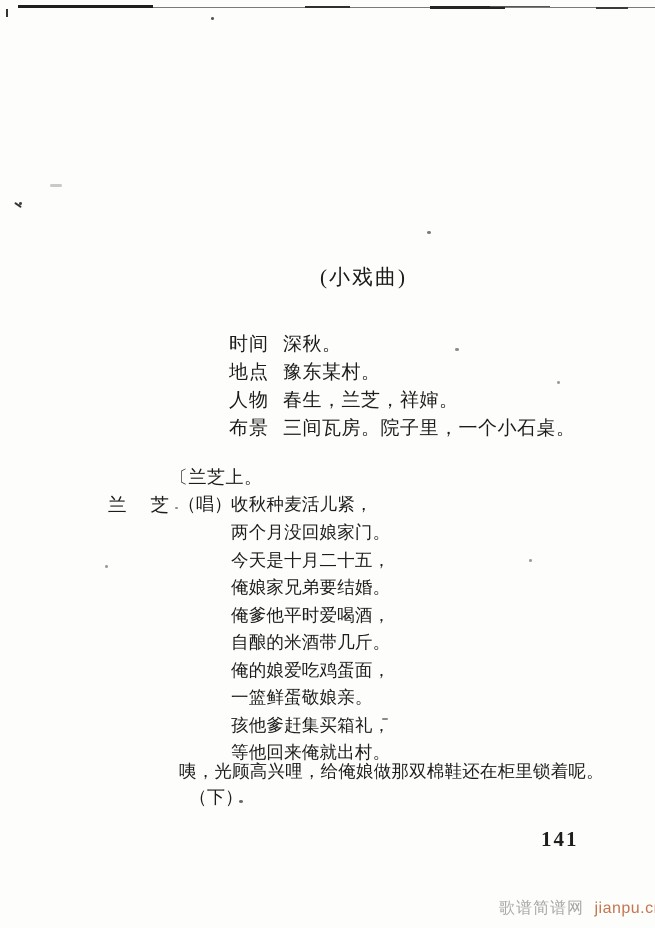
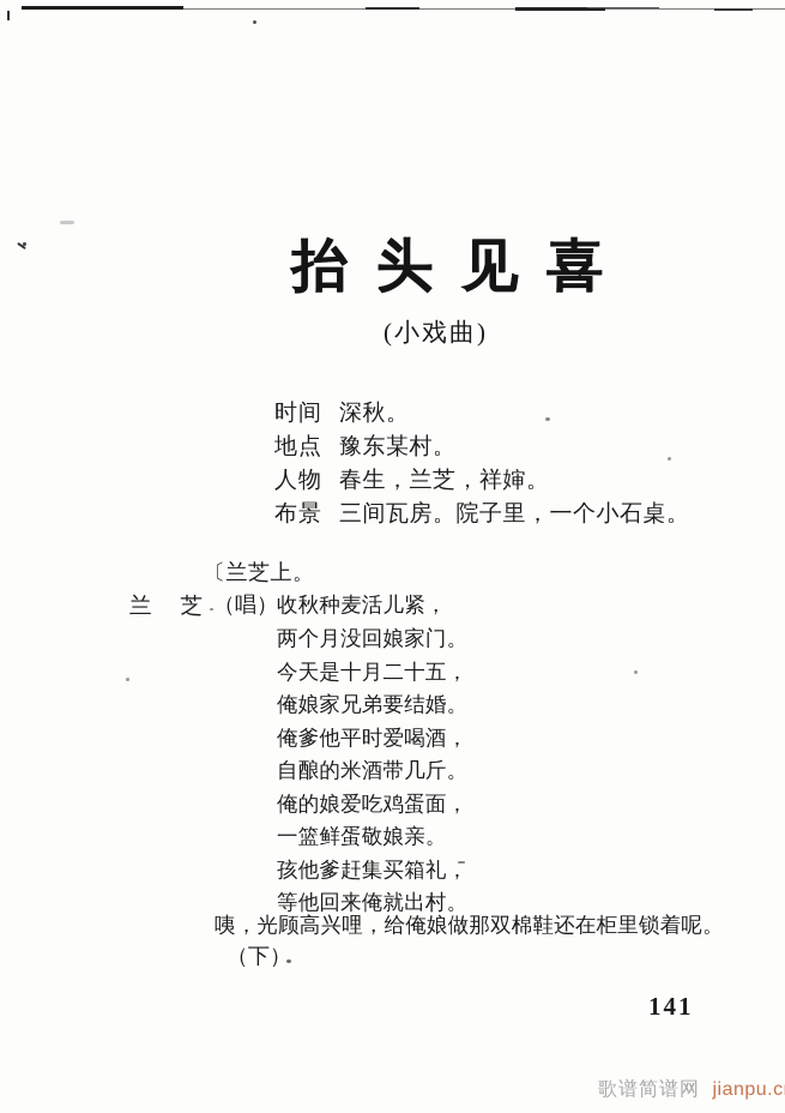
+ 抬头见喜
  (小戏曲)
  时间
  深秋。
  地点
  豫东某村。
  人物
  春生，兰芝，祥婶。
  布景
  三间瓦房。院子里，一个小石桌。
  〔兰芝上。
  兰芝
  （唱）
  收秋种麦活儿紧，
  两个月没回娘家门。
  今天是十月二十五，
  俺娘家兄弟要结婚。
  俺爹他平时爱喝酒，
  自酿的米酒带几斤。
  俺的娘爱吃鸡蛋面，
  一篮鲜蛋敬娘亲。
  孩他爹赶集买箱礼，
  等他回来俺就出村。
  咦，光顾高兴哩，给俺娘做那双棉鞋还在柜里锁着呢。
  （下）
  141
  歌谱简谱网 jianpu.c
